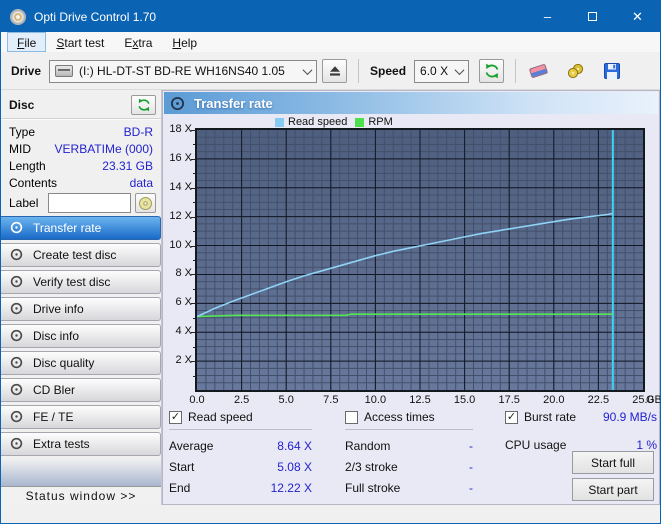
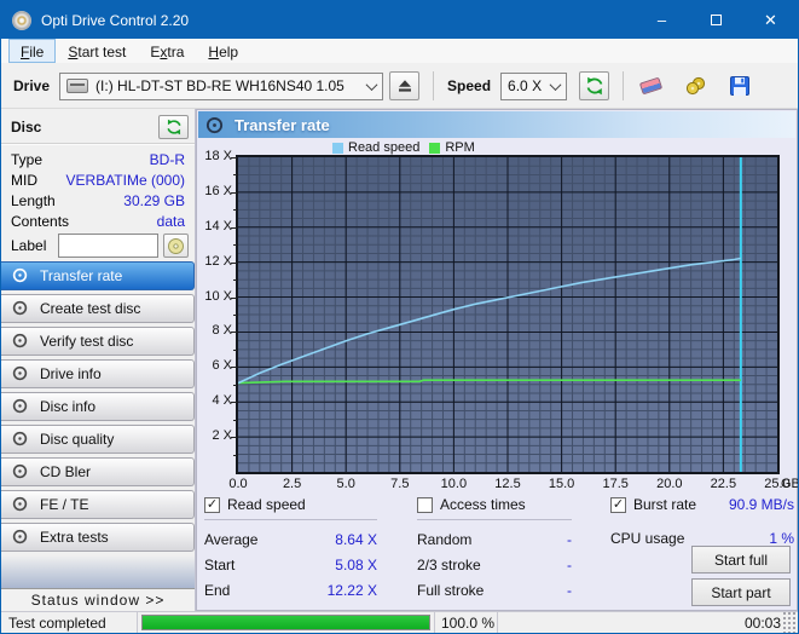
- Opti Drive Control 1.70
+ Opti Drive Control 2.20
  –
  ✕
  File
  Start test
  Extra
  Help
  Drive
  (I:) HL-DT-ST BD-RE WH16NS40 1.05
  Speed
  6.0 X
  Disc
  Type
  BD-R
  MID
  VERBATIMe (000)
  Length
- 23.31 GB
+ 30.29 GB
  Contents
  data
  Label
  Transfer rate
  Create test disc
  Verify test disc
  Drive info
  Disc info
  Disc quality
  CD Bler
  FE / TE
  Extra tests
  Status window >>
  Transfer rate
  Read speed
  RPM
  2 X
  4 X
  6 X
  8 X
  10 X
  12 X
  14 X
  16 X
  18 X
  0.0
  2.5
  5.0
  7.5
  10.0
  12.5
  15.0
  17.5
  20.0
  22.5
  25.0
  GB
  ✓
  Read speed
  Average
  8.64 X
  Start
  5.08 X
  End
  12.22 X
  Access times
  Random
  -
  2/3 stroke
  -
  Full stroke
  -
  ✓
  Burst rate
  90.9 MB/s
  CPU usage
  1 %
  Start full
  Start part
+ Test completed
+ 100.0 %
+ 00:03
